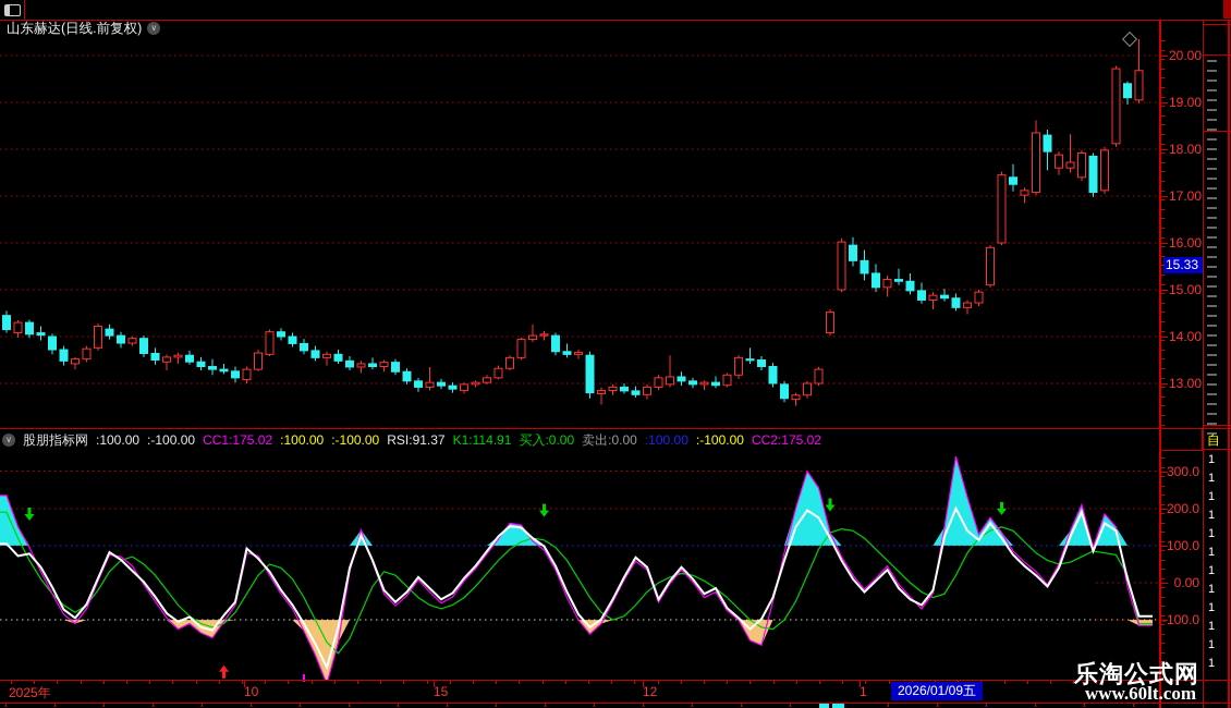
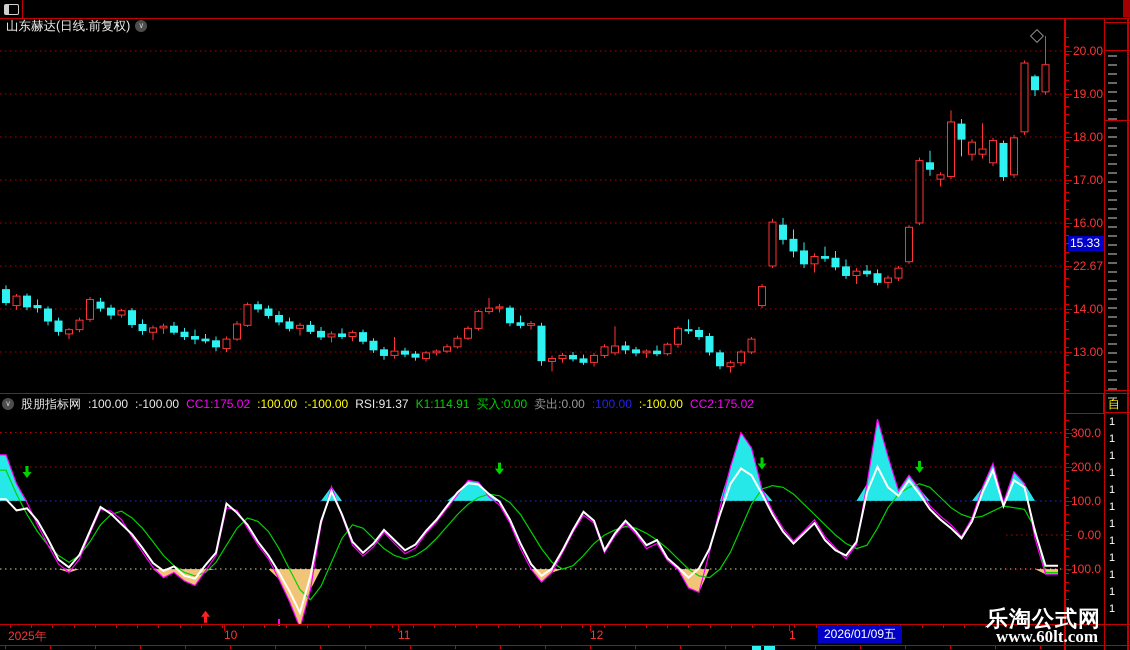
  山东赫达(日线.前复权)
  ∨
  ∨
  股朋指标网
  :100.00
  :-100.00
  CC1:175.02
  :100.00
  :-100.00
  RSI:91.37
  K1:114.91
  买入:0.00
  卖出:0.00
  :100.00
  :-100.00
  CC2:175.02
  15.33
  20.00
  19.00
  18.00
  17.00
  16.00
- 15.00
+ 22.67
  14.00
  13.00
  300.0
  200.0
  100.0
  0.00
  100.0
  自
  1
  1
  1
  1
  1
  1
  1
  1
  1
  1
  1
  1
  2025年
  10
- 15
+ 11
  12
  1
  2026/01/09五
  乐淘公式网
  www.60lt.com
